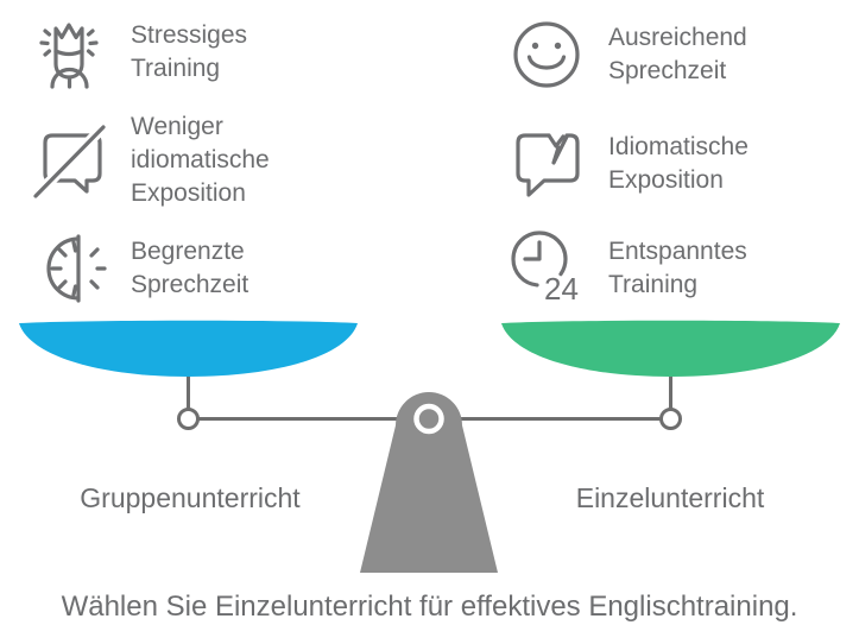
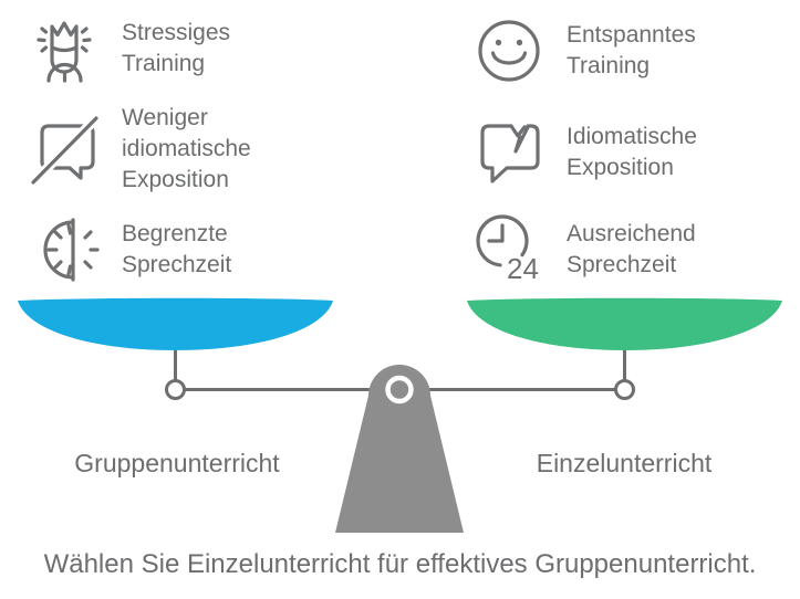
  Stressiges Training
  Weniger idiomatische Exposition
  Begrenzte Sprechzeit
- Ausreichend Sprechzeit
+ Entspanntes Training
  Idiomatische Exposition
  24
- Entspanntes Training
+ Ausreichend Sprechzeit
  Gruppenunterricht
  Einzelunterricht
- Wählen Sie Einzelunterricht für effektives Englischtraining.
+ Wählen Sie Einzelunterricht für effektives Gruppenunterricht.
